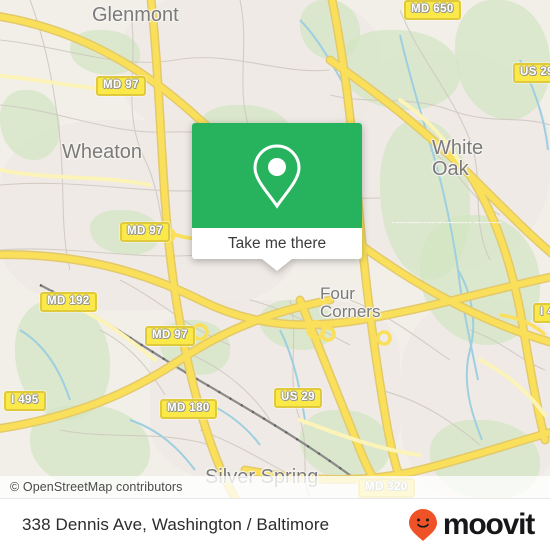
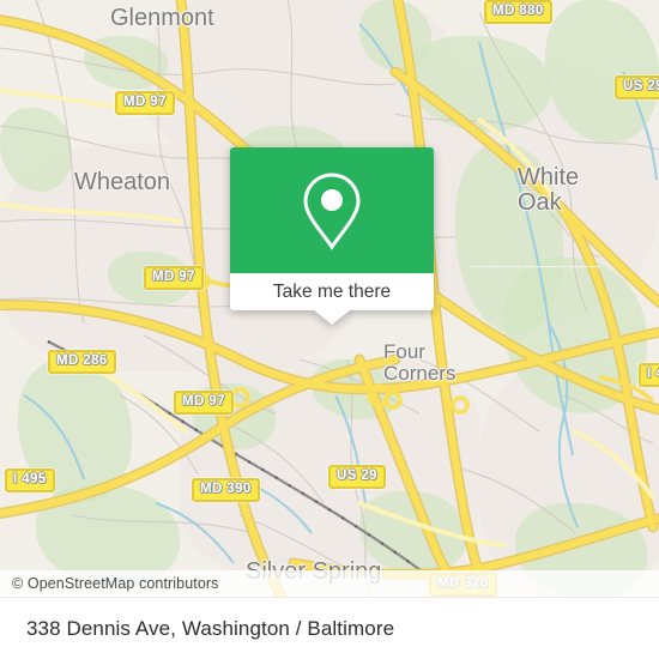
  Glenmont
  Wheaton
  White
  Oak
  Four
  Corners
  Silver Spring
- MD 650
+ MD 880
  US 2
  MD 97
  MD 97
- MD 192
+ MD 286
  MD 97
  I 495
- MD 180
+ MD 390
  US 29
  MD 320
  Take me there
  © OpenStreetMap contributors
  338 Dennis Ave, Washington / Baltimore
- moovit
